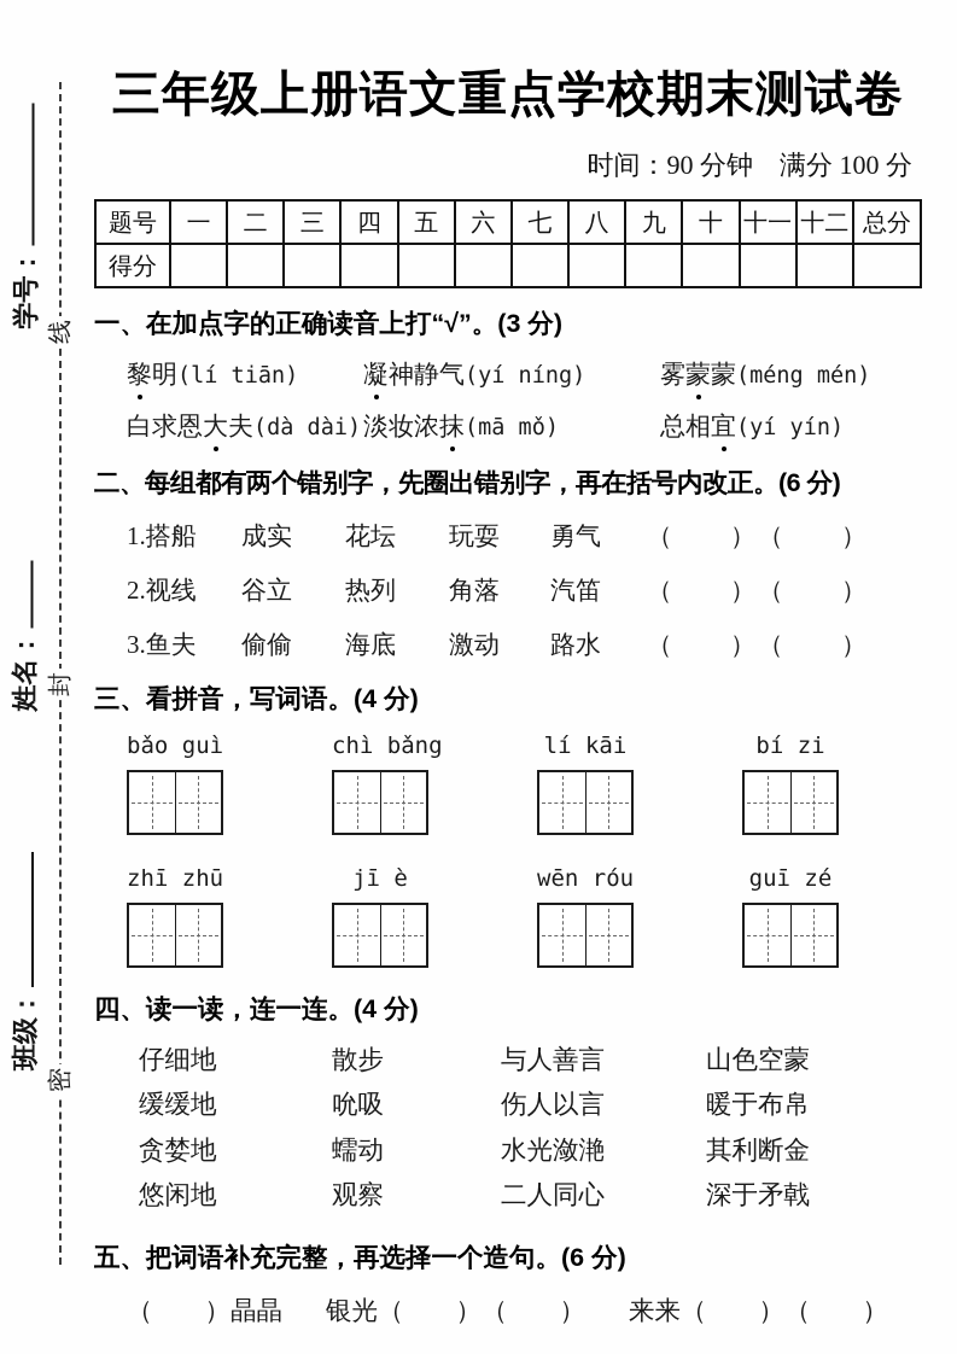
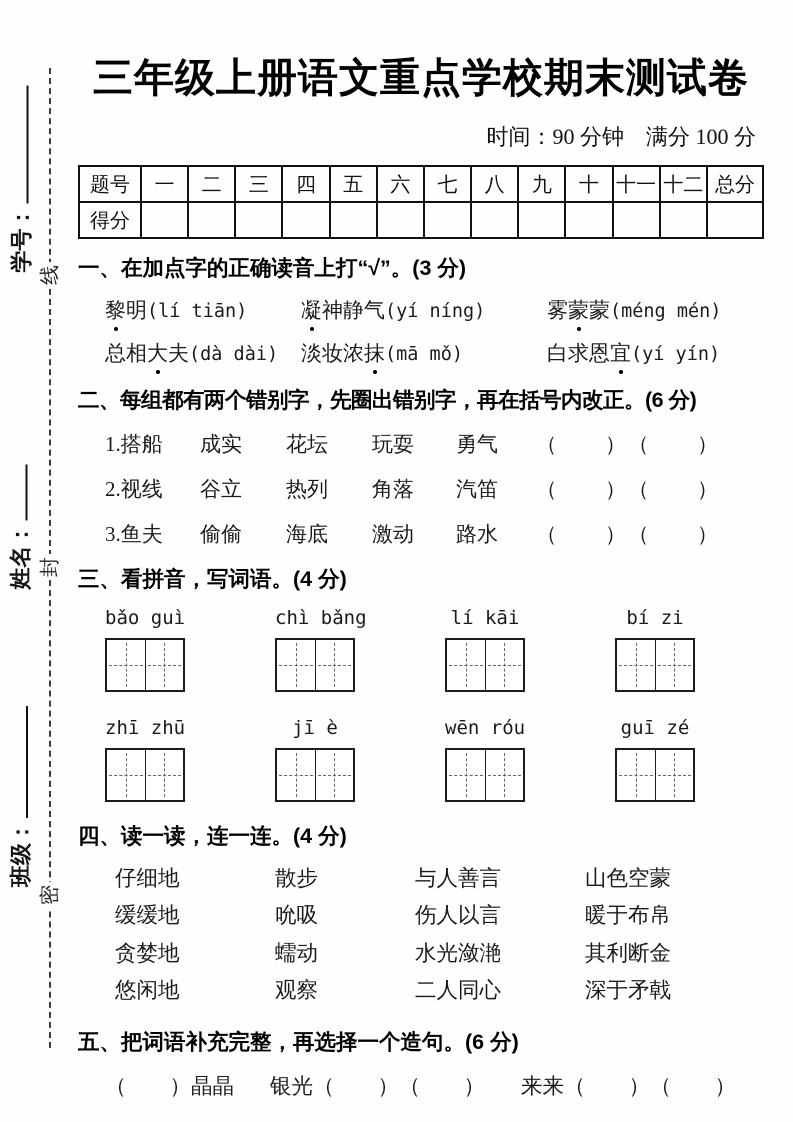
  三年级上册语文重点学校期末测试卷
  时间：90 分钟 满分 100 分
  题号	一	二	三	四	五	六	七	八	九	十	十一	十二	总分
  得分
  一、在加点字的正确读音上打“√”。(3 分)
  黎明(lí tiān)
  凝神静气(yí níng)
  雾蒙蒙(méng mén)
- 白求恩大夫(dà dài)
+ 总相大夫(dà dài)
  淡妆浓抹(mā mǒ)
- 总相宜(yí yín)
+ 白求恩宜(yí yín)
  二、每组都有两个错别字，先圈出错别字，再在括号内改正。(6 分)
  1.搭船
  成实
  花坛
  玩耍
  勇气
  （ ）
  （ ）
  2.视线
  谷立
  热列
  角落
  汽笛
  （ ）
  （ ）
  3.鱼夫
  偷偷
  海底
  激动
  路水
  （ ）
  （ ）
  三、看拼音，写词语。(4 分)
  bǎo guì
  chì bǎng
  lí kāi
  bí zi
  zhī zhū
  jī è
  wēn róu
  guī zé
  四、读一读，连一连。(4 分)
  仔细地
  缓缓地
  贪婪地
  悠闲地
  散步
  吮吸
  蠕动
  观察
  与人善言
  伤人以言
  水光潋滟
  二人同心
  山色空蒙
  暖于布帛
  其利断金
  深于矛戟
  五、把词语补充完整，再选择一个造句。(6 分)
  （ ）晶晶
  银光（ ）（ ）
  来来（ ）（ ）
